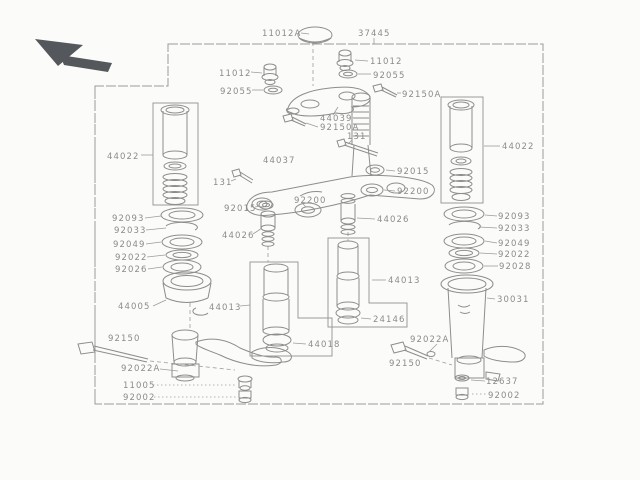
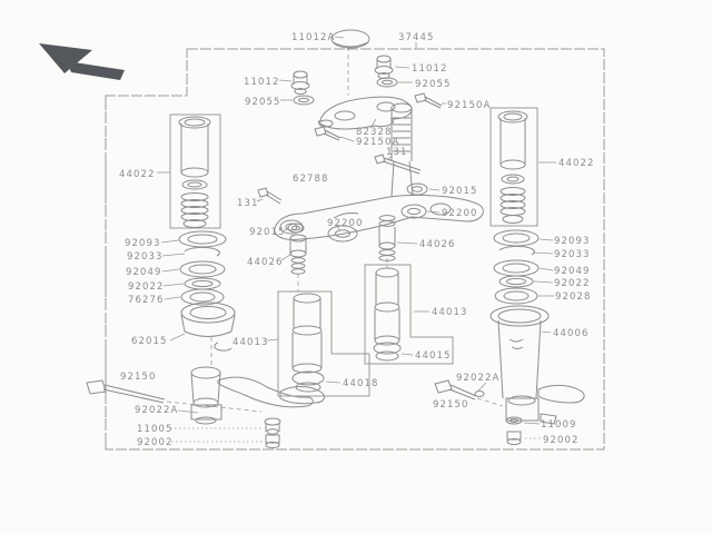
  11012A
  37445
  11012
  92055
  11012
  92055
  92150A
- 44039
+ 82328
  92150A
  131
- 44037
+ 62788
  92015
  131
  92200
  92200
  92015
  44026
  44026
  44022
  44022
  92093
  92033
  92049
  92022
- 92026
+ 76276
  92093
  92033
  92049
  92022
  92028
- 44005
+ 62015
- 30031
+ 44006
  44013
  44013
- 24146
+ 44015
  44018
  92150
  92150
  92022A
  92022A
  11005
- 12637
+ 11009
  92002
  92002
